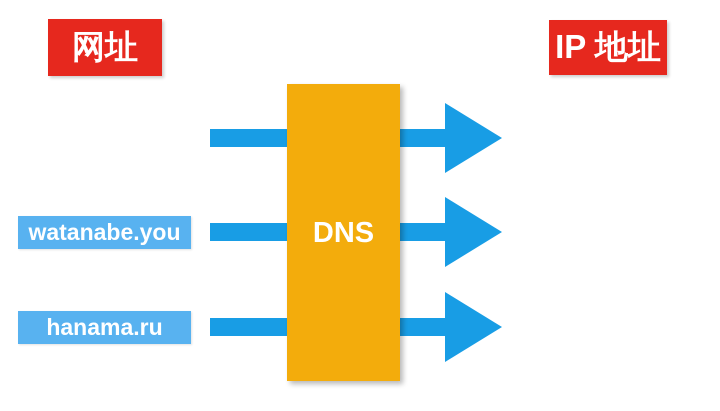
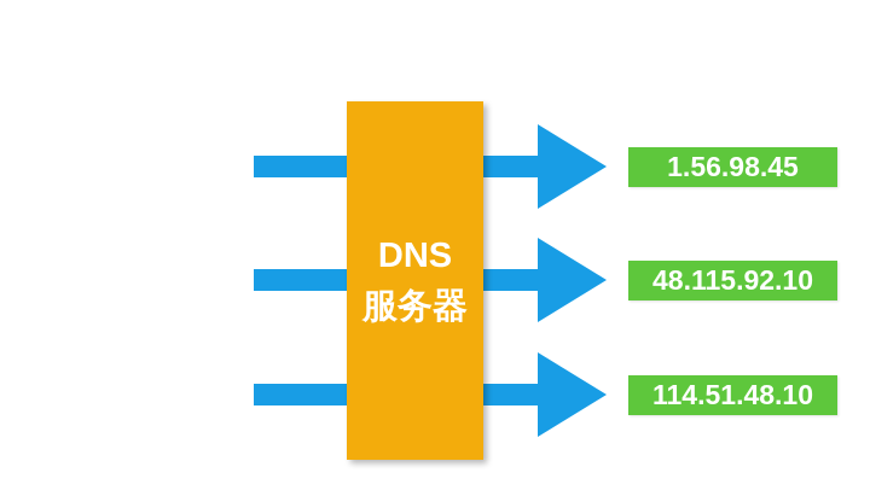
- 网址
- IP 地址
- watanabe.you
- hanama.ru
  DNS
+ 服务器
+ 1.56.98.45
+ 48.115.92.10
+ 114.51.48.10
